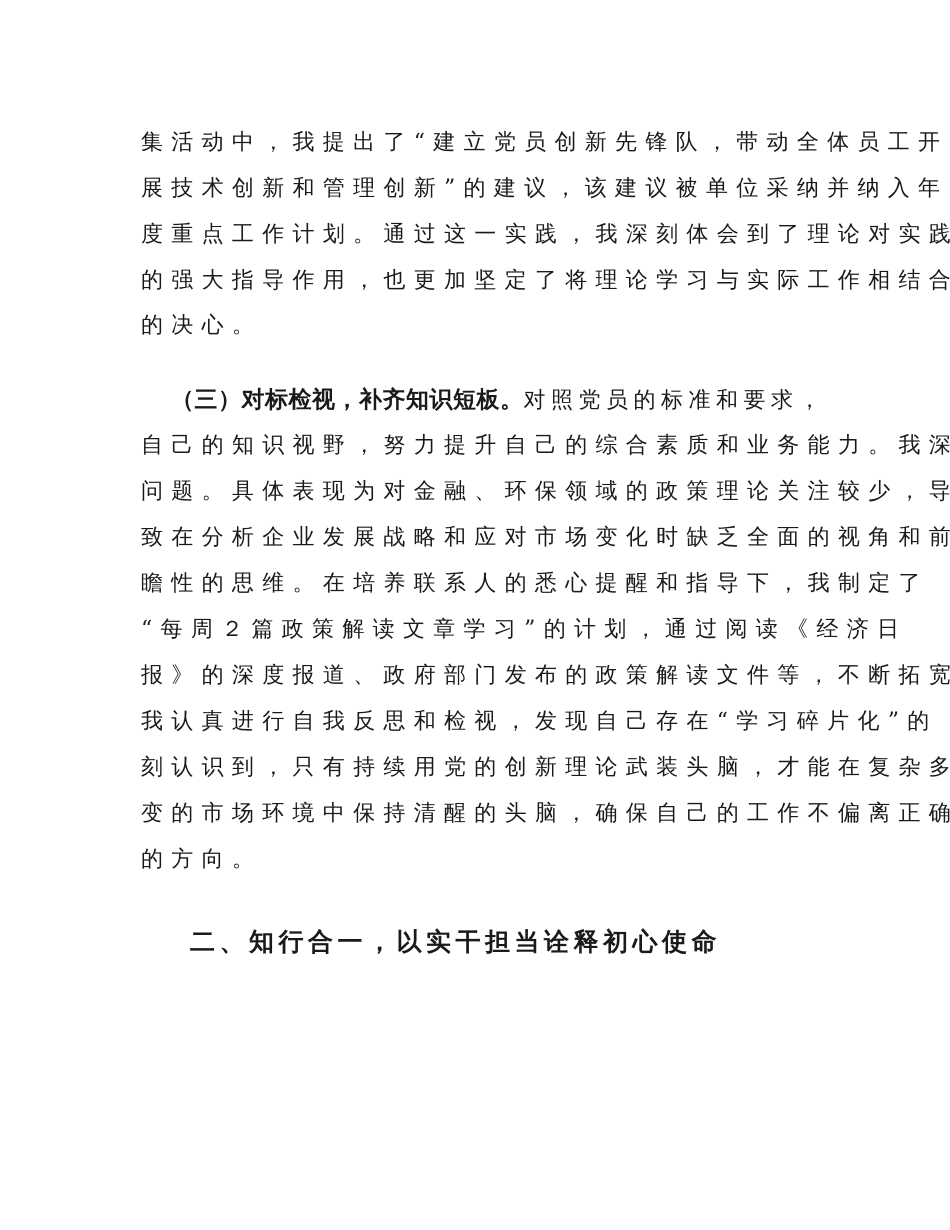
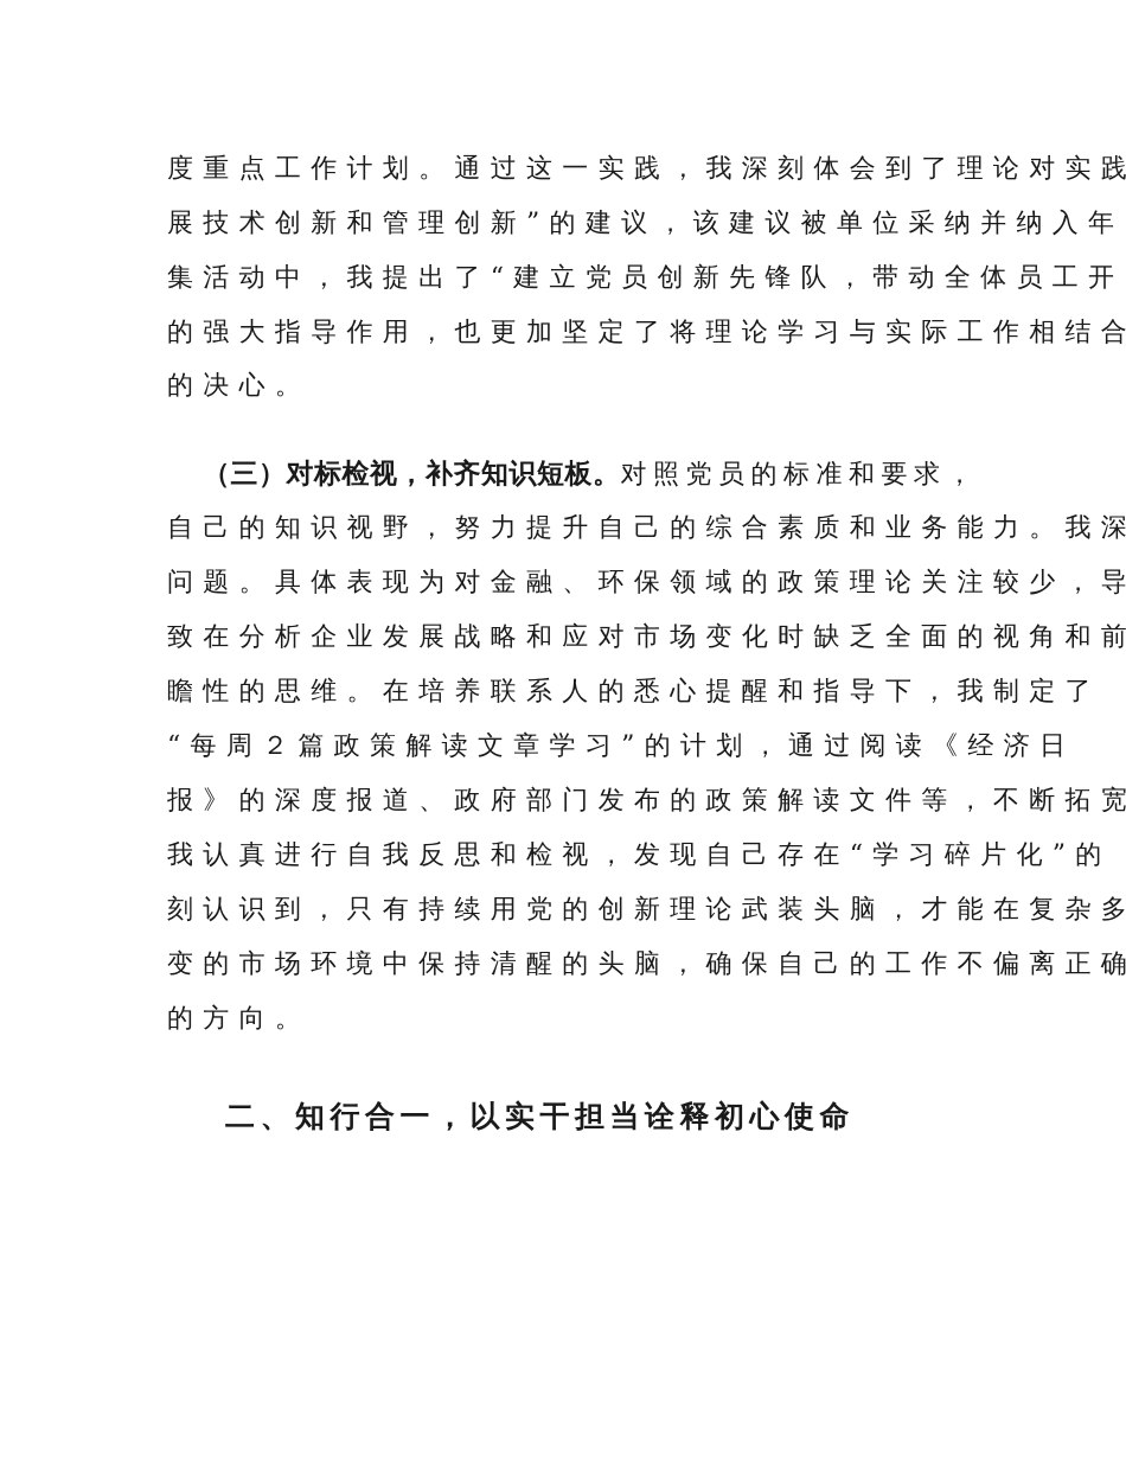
- 集活动中，我提出了“建立党员创新先锋队，带动全体员工开
+ 度重点工作计划。通过这一实践，我深刻体会到了理论对实践
  展技术创新和管理创新”的建议，该建议被单位采纳并纳入年
- 度重点工作计划。通过这一实践，我深刻体会到了理论对实践
+ 集活动中，我提出了“建立党员创新先锋队，带动全体员工开
  的强大指导作用，也更加坚定了将理论学习与实际工作相结合
  的决心。
  （三）对标检视，补齐知识短板。对照党员的标准和要求，
  自己的知识视野，努力提升自己的综合素质和业务能力。我深
  问题。具体表现为对金融、环保领域的政策理论关注较少，导
  致在分析企业发展战略和应对市场变化时缺乏全面的视角和前
  瞻性的思维。在培养联系人的悉心提醒和指导下，我制定了
  “每周２篇政策解读文章学习”的计划，通过阅读《经济日
  报》的深度报道、政府部门发布的政策解读文件等，不断拓宽
  我认真进行自我反思和检视，发现自己存在“学习碎片化”的
  刻认识到，只有持续用党的创新理论武装头脑，才能在复杂多
  变的市场环境中保持清醒的头脑，确保自己的工作不偏离正确
  的方向。
  二、知行合一，以实干担当诠释初心使命
